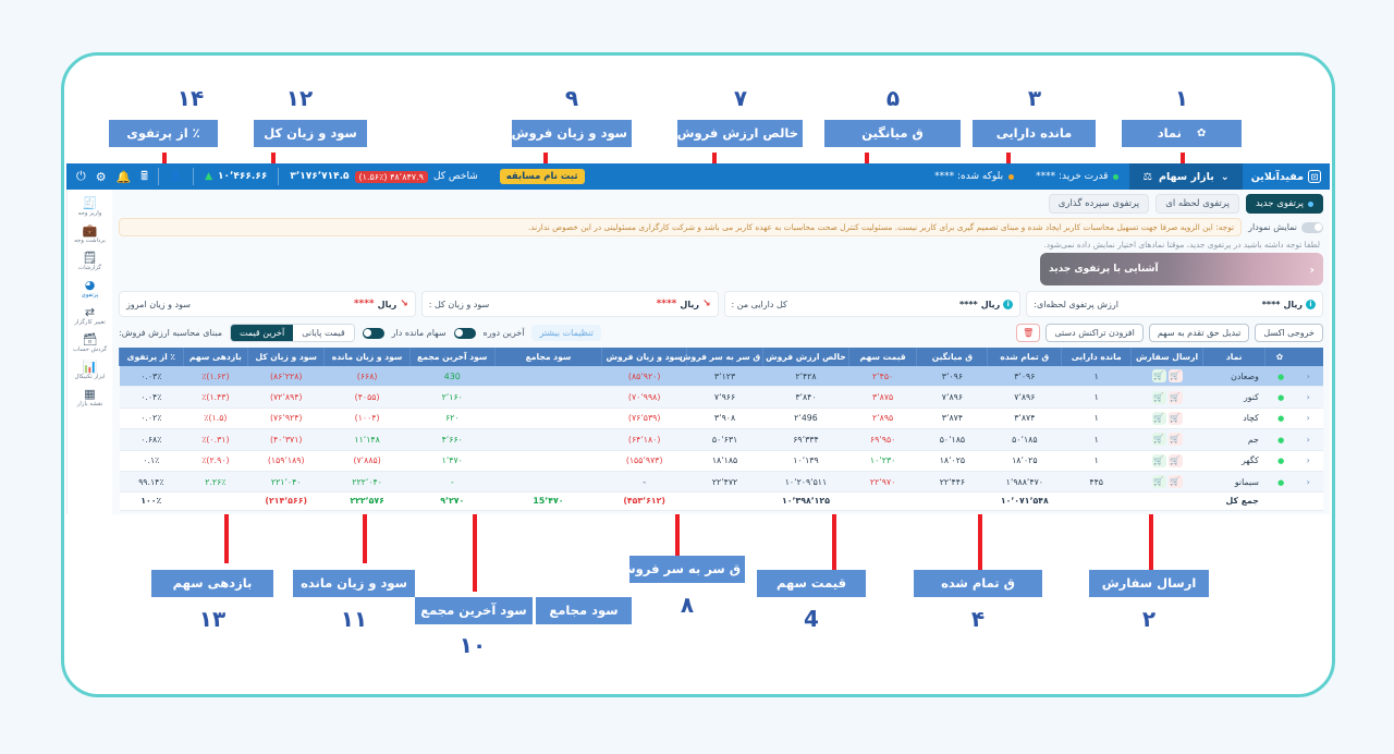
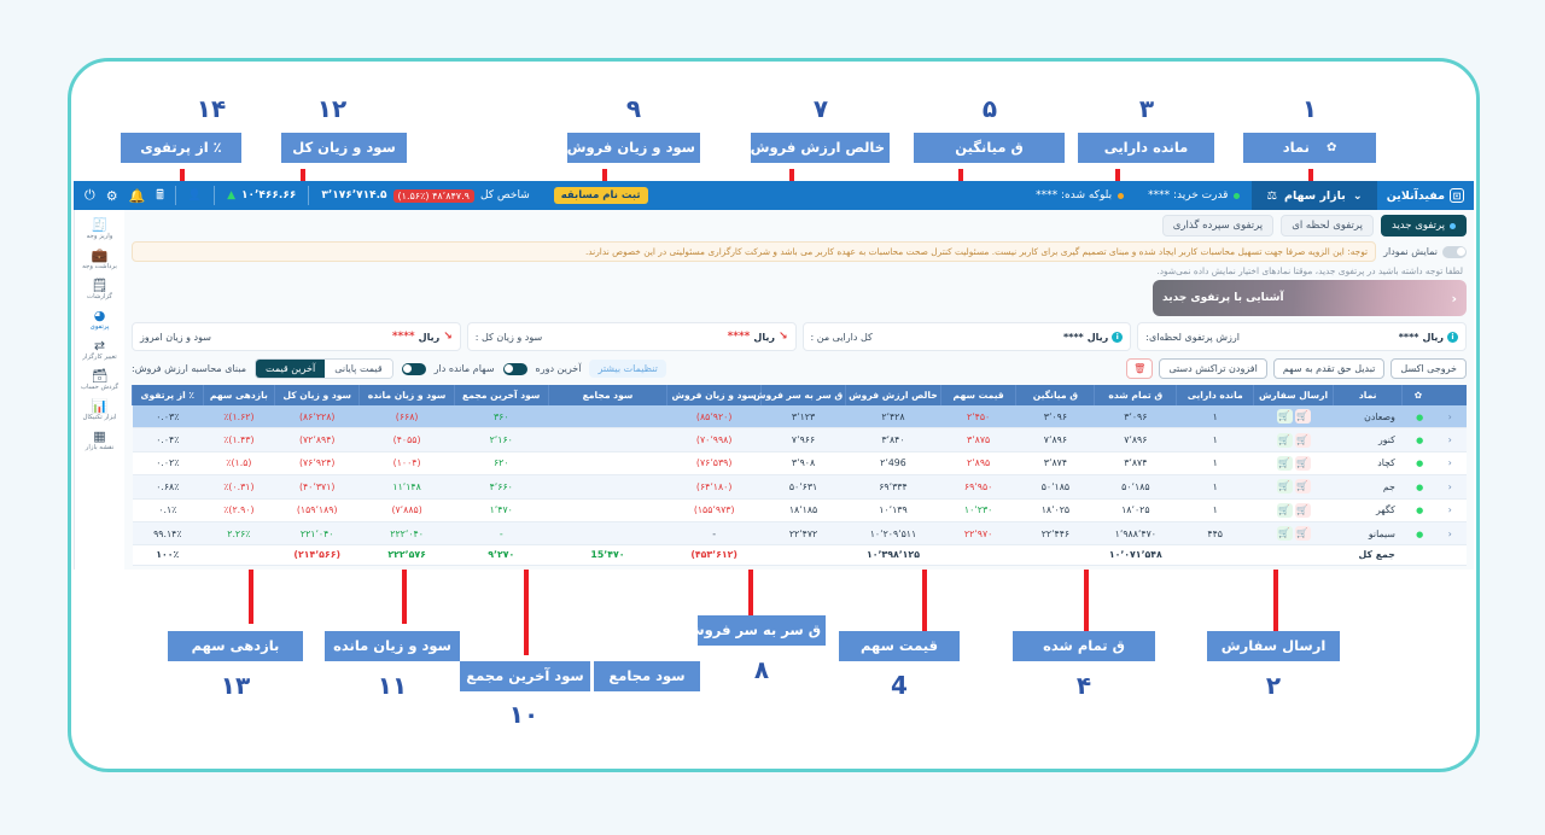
  ۱۴
  ٪ از پرتفوی
  ۱۲
  سود و زیان کل
  ۹
  سود و زیان فروش
  ۷
  خالص ارزش فروش
  ۵
  ق میانگین
  ۳
  مانده دارایی
  ۱
  ✿
  نماد
  بازدهی سهم
  ۱۳
  سود و زیان مانده
  ۱۱
  سود آخرین مجمع
  ۱۰
  سود مجامع
  ق سر به سر فروش
  ۸
  قیمت سهم
  4
  ق تمام شده
  ۴
  ارسال سفارش
  ۲
  ⊡
  مفیدآنلاین
  ⌄
  بازار سهام
  ⚖
  قدرت خرید: ****
  بلوکه شده: ****
  ثبت نام مسابقه
  شاخص کل
  ۴۸٬۸۴۷.۹ (۱.۵۶٪)
  ۳٬۱۷۶٬۷۱۴.۵
  ۱۰٬۴۶۶.۶۶
  ▲
  🖩
  🔔
  ⚙
  ⏻
  پرتفوی جدید
  پرتفوی لحظه ای
  پرتفوی سپرده گذاری
  نمایش نمودار
  توجه: این الزویه صرفا جهت تسهیل محاسبات کاربر ایجاد شده و مبنای تصمیم گیری برای کاربر نیست. مسئولیت کنترل صحت محاسبات به عهده کاربر می باشد و شرکت کارگزاری مسئولیتی در این خصوص ندارند.
  لطفا توجه داشته باشید در پرتفوی جدید، موقتا نمادهای اختیار نمایش داده نمی‌شود.
  ‹
  آشنایی با پرتفوی جدید
  i
  ریال
  ****
  ارزش پرتفوی لحظه‌ای:
  i
  ریال
  ****
  کل دارایی من :
  ↘
  ریال
  ****
  سود و زیان کل :
  ↘
  ریال
  ****
  سود و زیان امروز
  خروجی اکسل
  تبدیل حق تقدم به سهم
  افزودن تراکنش دستی
  🗑
  تنظیمات بیشتر
  آخرین دوره
  سهام مانده دار
  قیمت پایانی
  آخرین قیمت
  مبنای محاسبه ارزش فروش:
  	✿	نماد	ارسال سفارش	مانده دارایی	ق تمام شده	ق میانگین	قیمت سهم	خالص ارزش فروش	ق سر به سر فروش	سود و زیان فروش	سود مجامع	سود آخرین مجمع	سود و زیان مانده	سود و زیان کل	بازدهی سهم	٪ از پرتفوی
- ‹	●	وصعادن	🛒🛒	۱	۳٬۰۹۶	۳٬۰۹۶	۲٬۴۵۰	۲٬۴۲۸	۳٬۱۲۳	(۸۵٬۹۲۰)		430	(۶۶۸)	(۸۶٬۲۲۸)	(۱.۶۲)٪	۰.۰۳٪
+ ‹	●	وصعادن	🛒🛒	۱	۳٬۰۹۶	۳٬۰۹۶	۲٬۴۵۰	۲٬۴۲۸	۳٬۱۲۳	(۸۵٬۹۲۰)		۳۶۰	(۶۶۸)	(۸۶٬۲۲۸)	(۱.۶۲)٪	۰.۰۳٪
  ‹	●	کنور	🛒🛒	۱	۷٬۸۹۶	۷٬۸۹۶	۳٬۸۷۵	۳٬۸۴۰	۷٬۹۶۶	(۷۰٬۹۹۸)		۲٬۱۶۰	(۴۰۵۵)	(۷۲٬۸۹۴)	(۱.۴۳)٪	۰.۰۴٪
  ‹	●	کچاد	🛒🛒	۱	۳٬۸۷۴	۳٬۸۷۴	۲٬۸۹۵	۲٬496	۳٬۹۰۸	(۷۶٬۵۳۹)		۶۲۰	(۱۰۰۴)	(۷۶٬۹۲۴)	(۱.۵)٪	۰.۰۲٪
  ‹	●	جم	🛒🛒	۱	۵۰٬۱۸۵	۵۰٬۱۸۵	۶۹٬۹۵۰	۶۹٬۳۳۴	۵۰٬۶۳۱	(۶۴٬۱۸۰)		۴٬۶۶۰	۱۱٬۱۴۸	(۴۰٬۳۷۱)	(۰.۳۱)٪	۰.۶۸٪
  ‹	●	کگهر	🛒🛒	۱	۱۸٬۰۲۵	۱۸٬۰۲۵	۱۰٬۲۳۰	۱۰٬۱۳۹	۱۸٬۱۸۵	(۱۵۵٬۹۷۳)		۱٬۴۷۰	(۷٬۸۸۵)	(۱۵۹٬۱۸۹)	(۲.۹۰)٪	۰.۱٪
  ‹	●	سیمانو	🛒🛒	۴۴۵	۱٬۹۸۸٬۴۷۰	۲۲٬۴۴۶	۲۲٬۹۷۰	۱۰٬۲۰۹٬۵۱۱	۲۲٬۴۷۲	-		-	۲۲۲٬۰۴۰	۲۲۱٬۰۴۰	۲.۲۶٪	۹۹.۱۴٪
  		جمع کل			۱۰٬۰۷۱٬۵۴۸			۱۰٬۳۹۸٬۱۲۵		(۴۵۳٬۶۱۲)	15٬۴۷۰	۹٬۲۷۰	۲۲۲٬۵۷۶	(۲۱۴٬۵۶۶)		۱۰۰٪
  🧾
  💼
  🗒
  ◕
  ⇄
  🗃
  📊
  ▦
